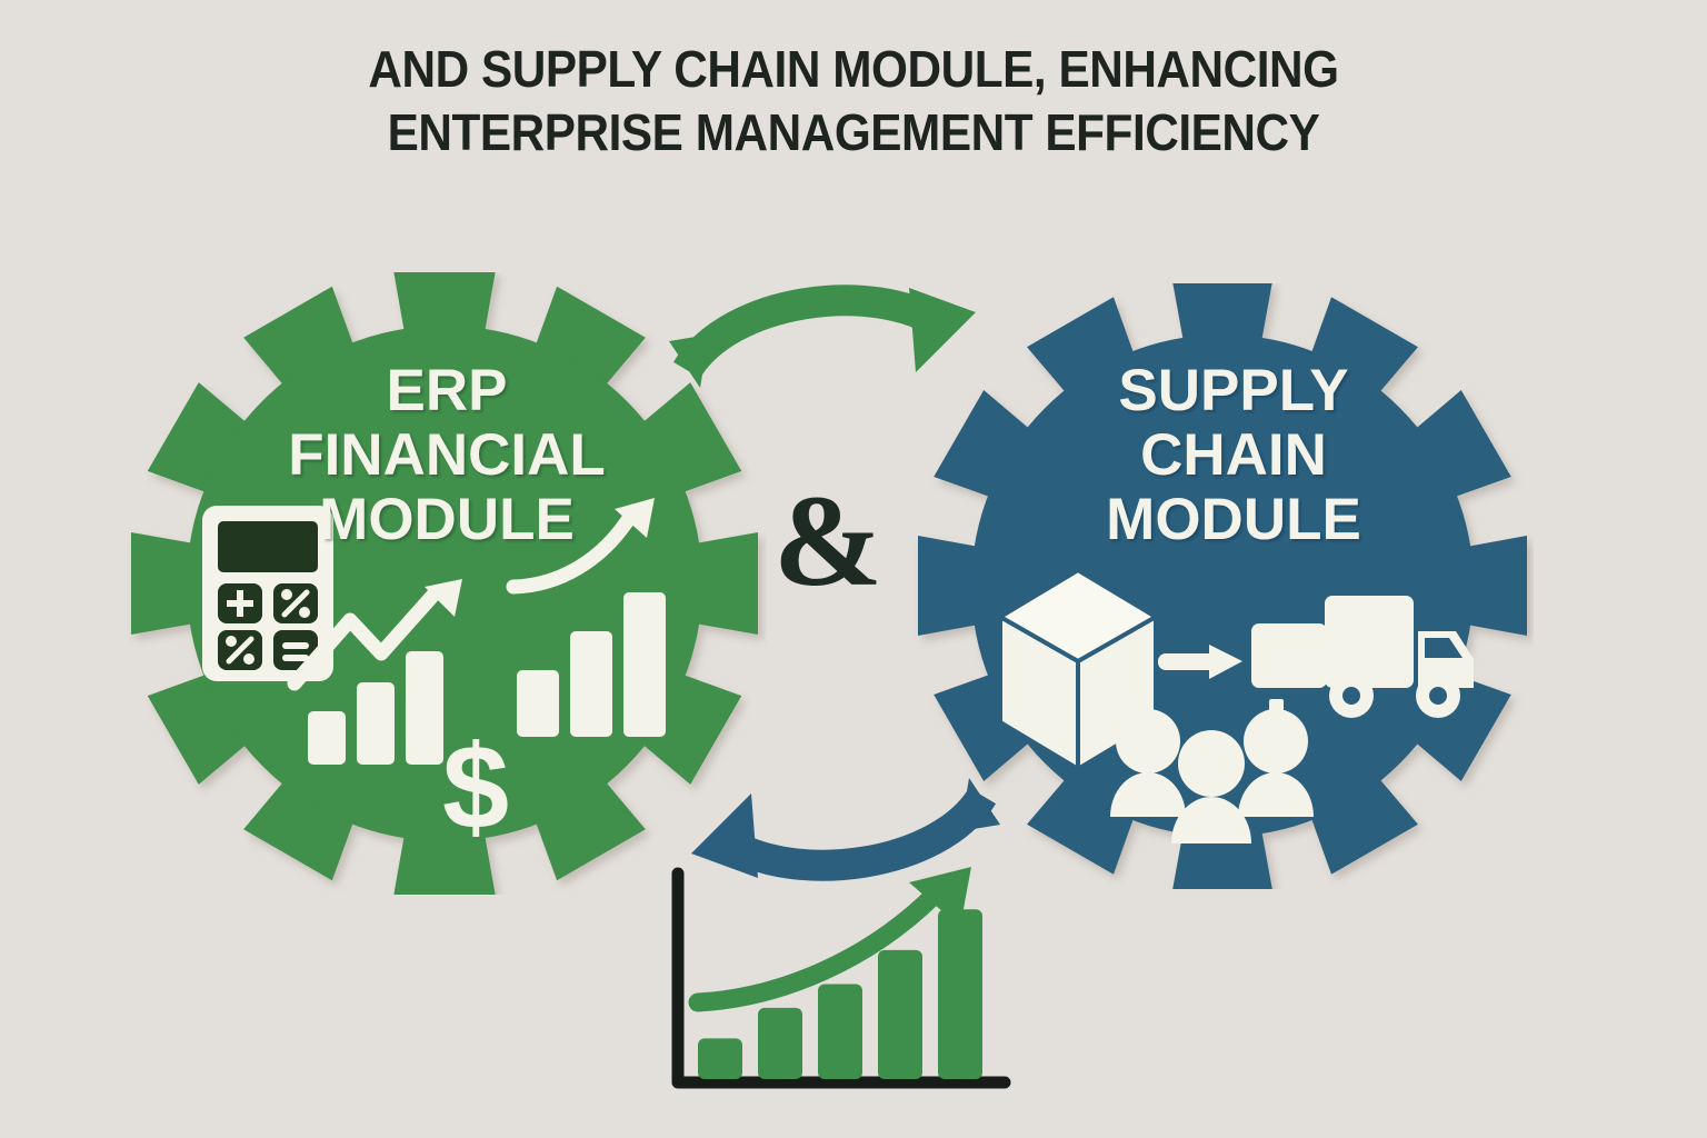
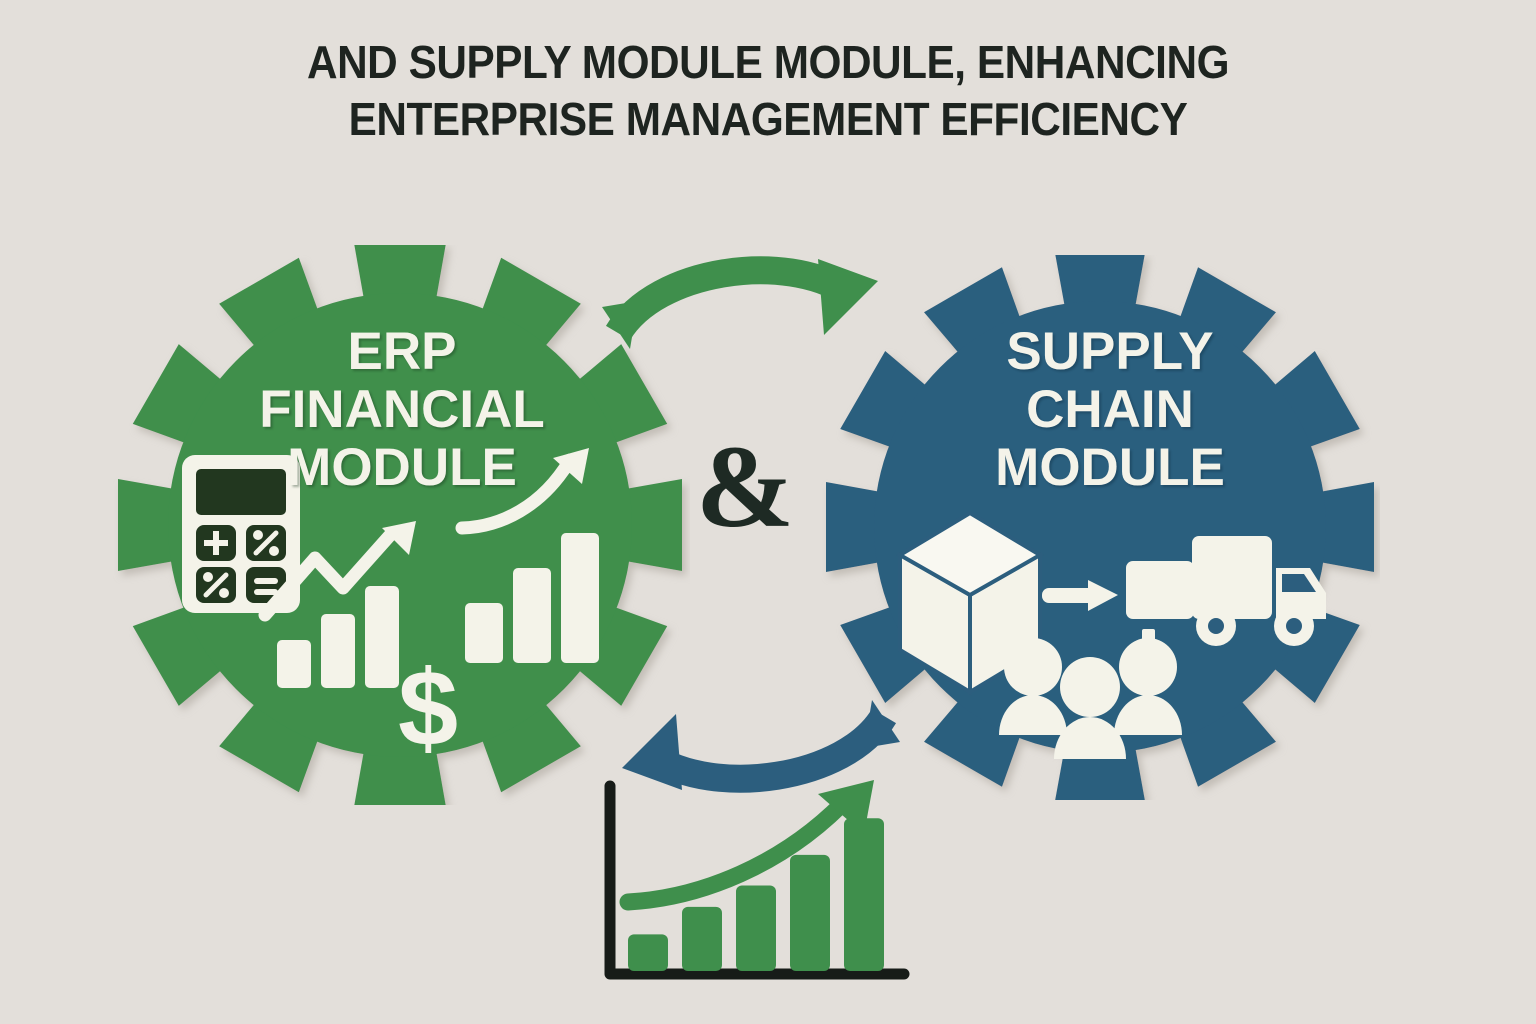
- AND SUPPLY CHAIN MODULE, ENHANCING
+ AND SUPPLY MODULE MODULE, ENHANCING
  ENTERPRISE MANAGEMENT EFFICIENCY
  $
  ERP
  FINANCIAL
  MODULE
  SUPPLY
  CHAIN
  MODULE
  &
